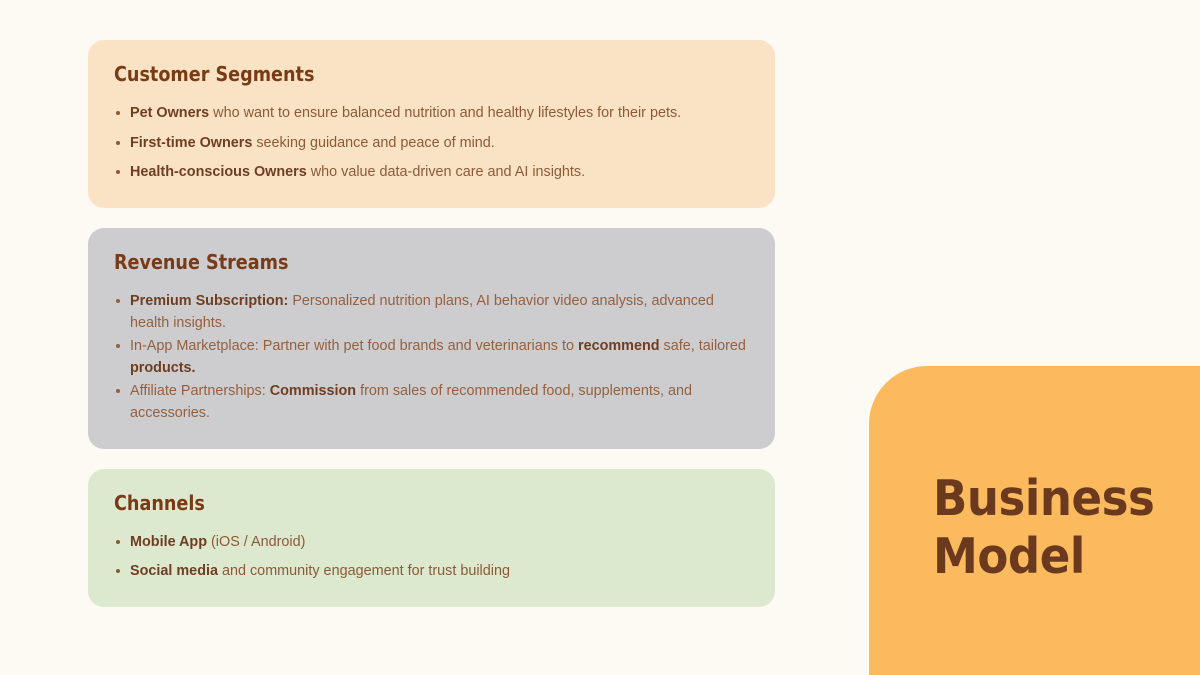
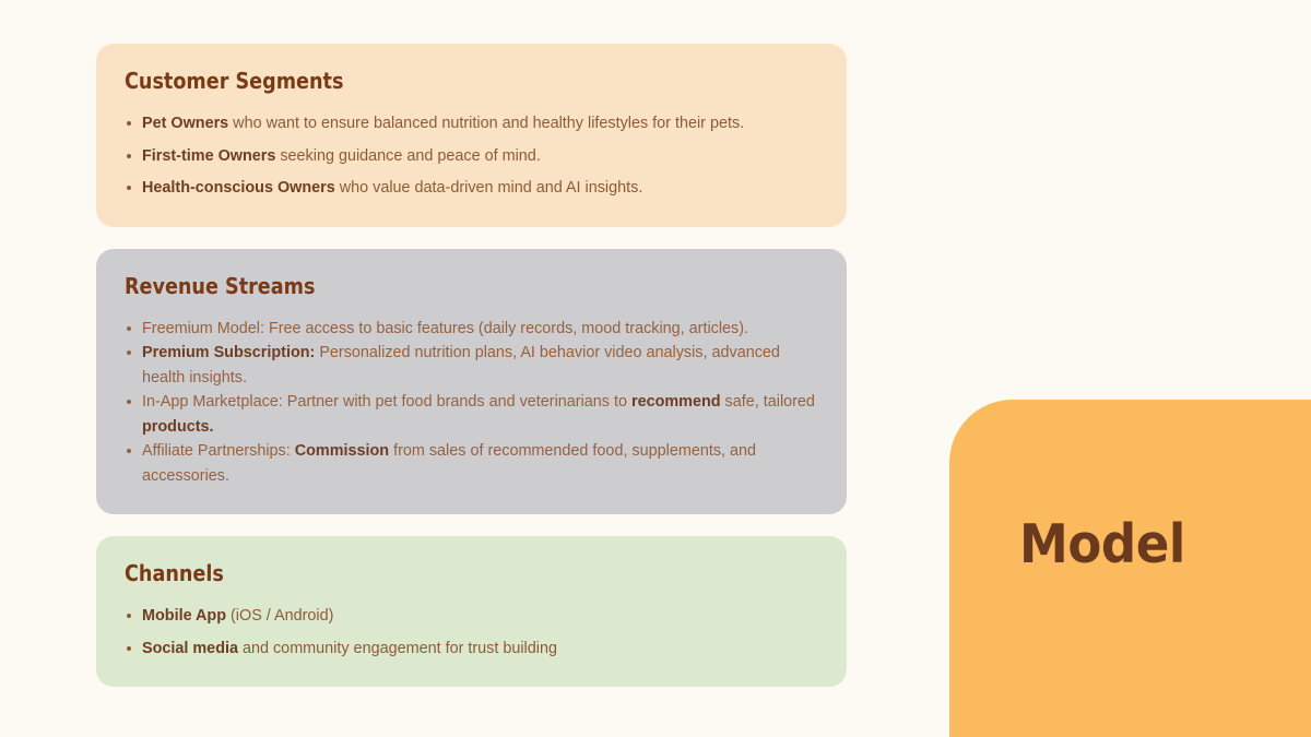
- Business
  Model
  Customer Segments
  Pet Owners who want to ensure balanced nutrition and healthy lifestyles for their pets.
  First-time Owners seeking guidance and peace of mind.
- Health-conscious Owners who value data-driven care and AI insights.
+ Health-conscious Owners who value data-driven mind and AI insights.
  Revenue Streams
+ Freemium Model: Free access to basic features (daily records, mood tracking, articles).
  Premium Subscription: Personalized nutrition plans, AI behavior video analysis, advanced health insights.
  In-App Marketplace: Partner with pet food brands and veterinarians to recommend safe, tailored products.
  Affiliate Partnerships: Commission from sales of recommended food, supplements, and accessories.
  Channels
  Mobile App (iOS / Android)
  Social media and community engagement for trust building
